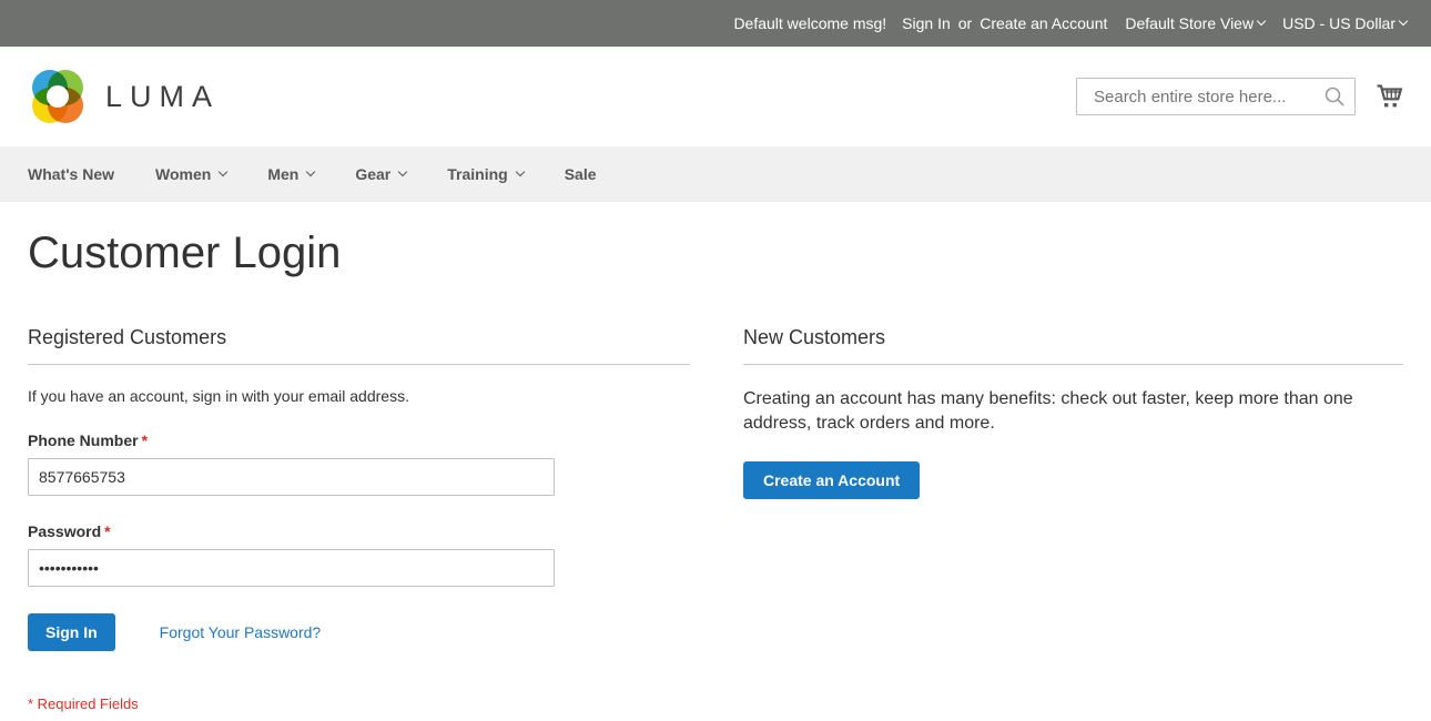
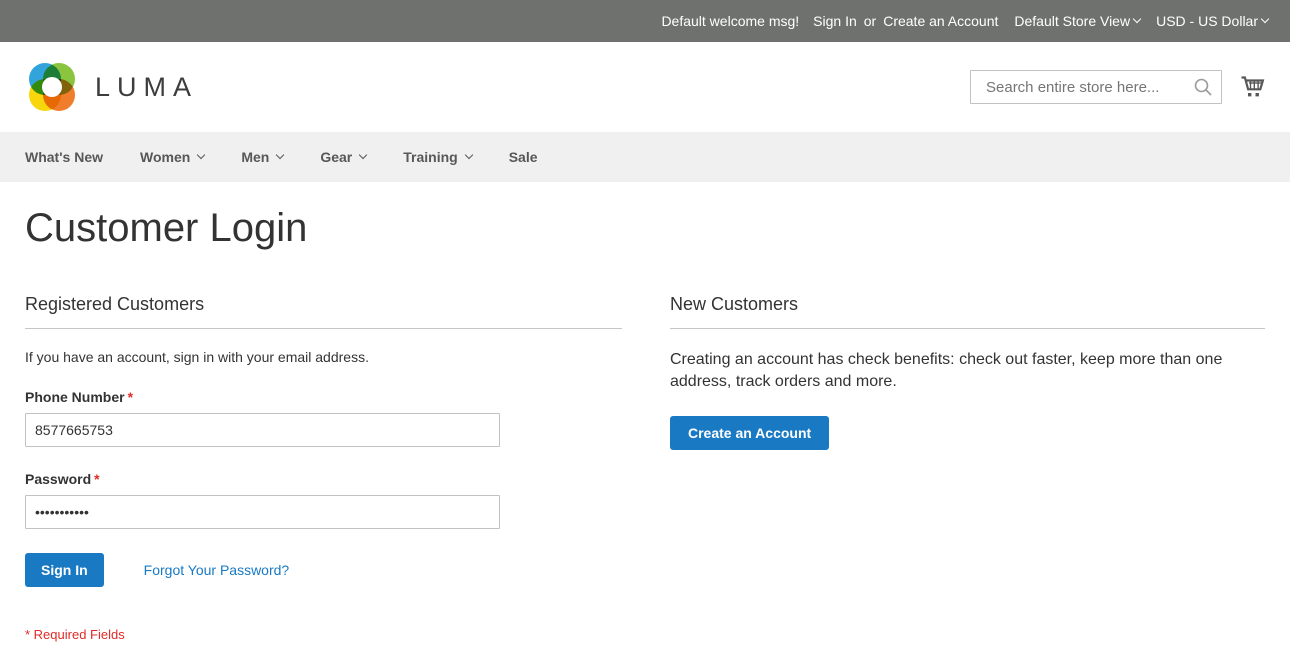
  Default welcome msg!
  Sign In
  or
  Create an Account
  Default Store View
  USD - US Dollar
  LUMA
  Search entire store here...
  What's New
  Women
  Men
  Gear
  Training
  Sale
  Customer Login
  Registered Customers
  If you have an account, sign in with your email address.
  Phone Number *
  8577665753
  Password *
  •••••••••••
  Sign In
  Forgot Your Password?
  * Required Fields
  New Customers
- Creating an account has many benefits: check out faster, keep more than one address, track orders and more.
+ Creating an account has check benefits: check out faster, keep more than one address, track orders and more.
  Create an Account
